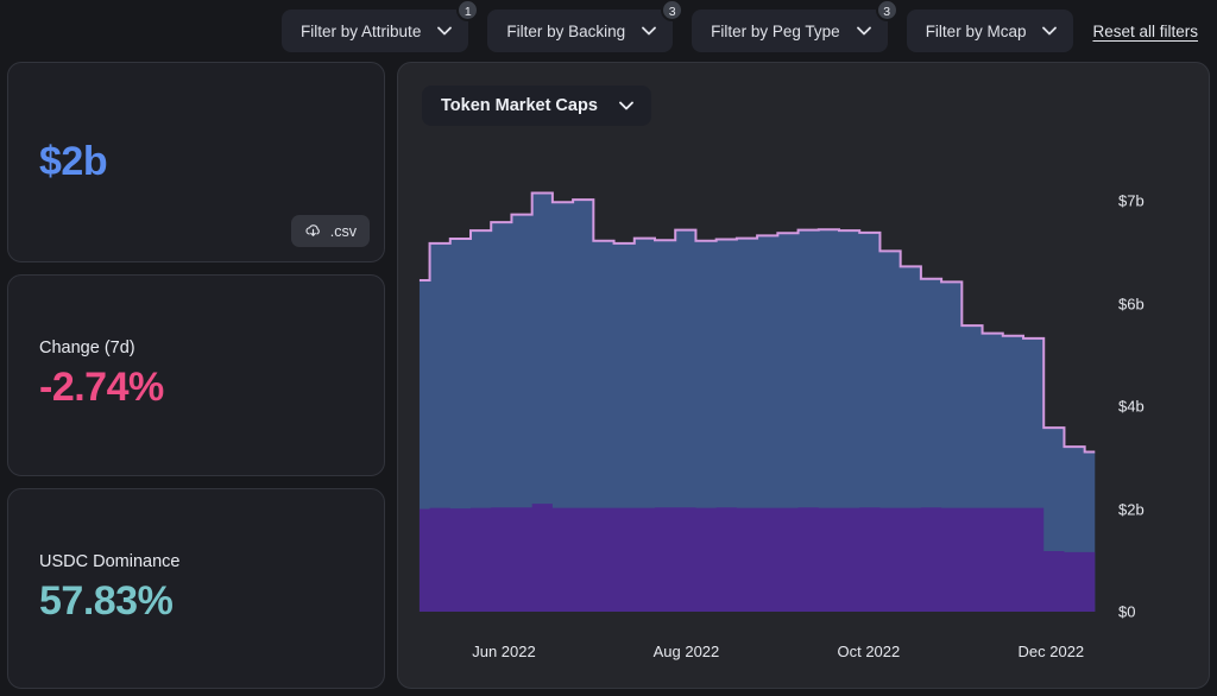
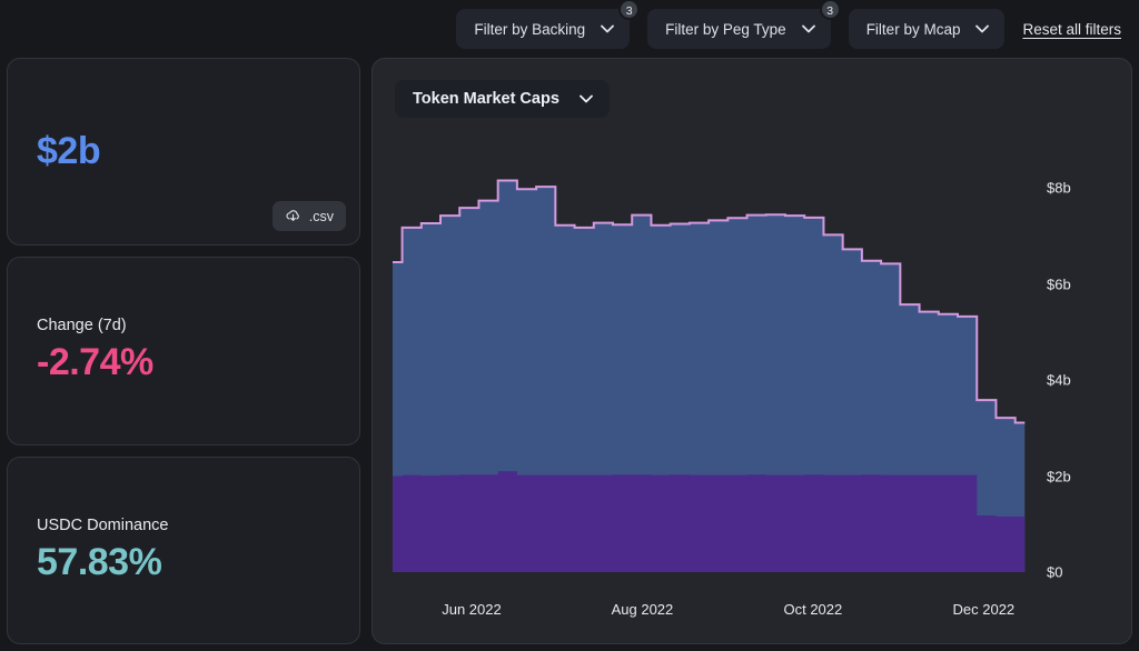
- Filter by Attribute
- 1
  Filter by Backing
  3
  Filter by Peg Type
  3
  Filter by Mcap
  Reset all filters
  $2b
  .csv
  Change (7d)
  -2.74%
  USDC Dominance
  57.83%
  Token Market Caps
  $0
  $2b
  $4b
  $6b
- $7b
+ $8b
  Jun 2022
  Aug 2022
  Oct 2022
  Dec 2022
